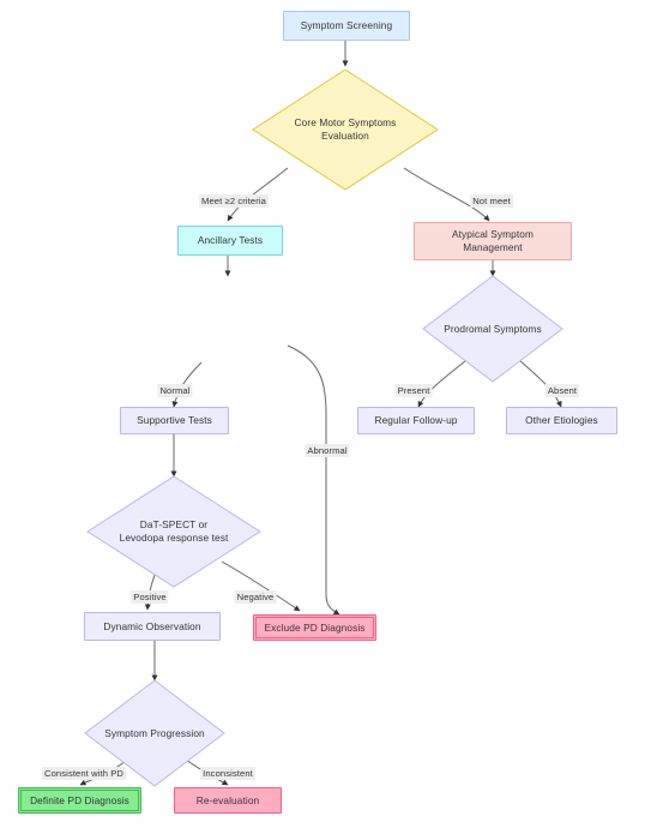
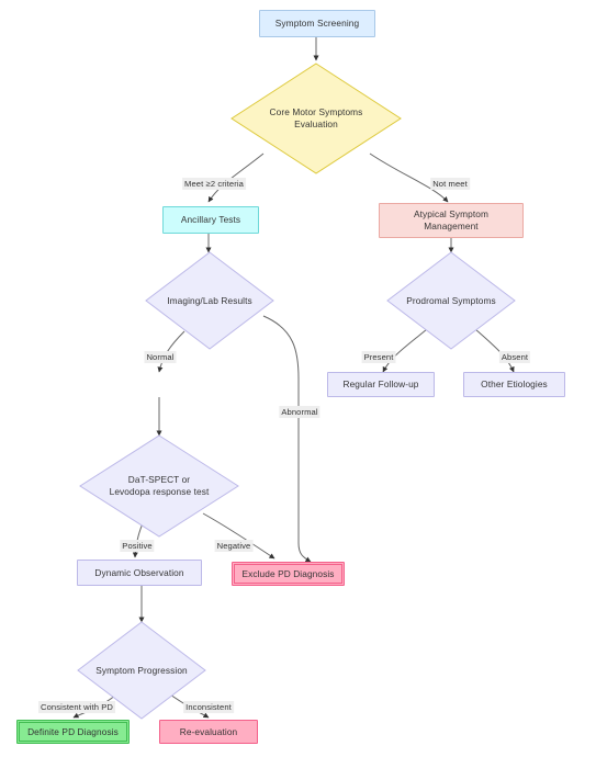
  Symptom Screening
  Core Motor Symptoms
  Evaluation
  Ancillary Tests
  Atypical Symptom
  Management
+ Imaging/Lab Results
  Prodromal Symptoms
- Supportive Tests
  Regular Follow-up
  Other Etiologies
  DaT-SPECT or
  Levodopa response test
  Dynamic Observation
  Exclude PD Diagnosis
  Symptom Progression
  Definite PD Diagnosis
  Re-evaluation
  Meet ≥2 criteria
  Not meet
  Normal
  Abnormal
  Present
  Absent
  Positive
  Negative
  Consistent with PD
  Inconsistent
